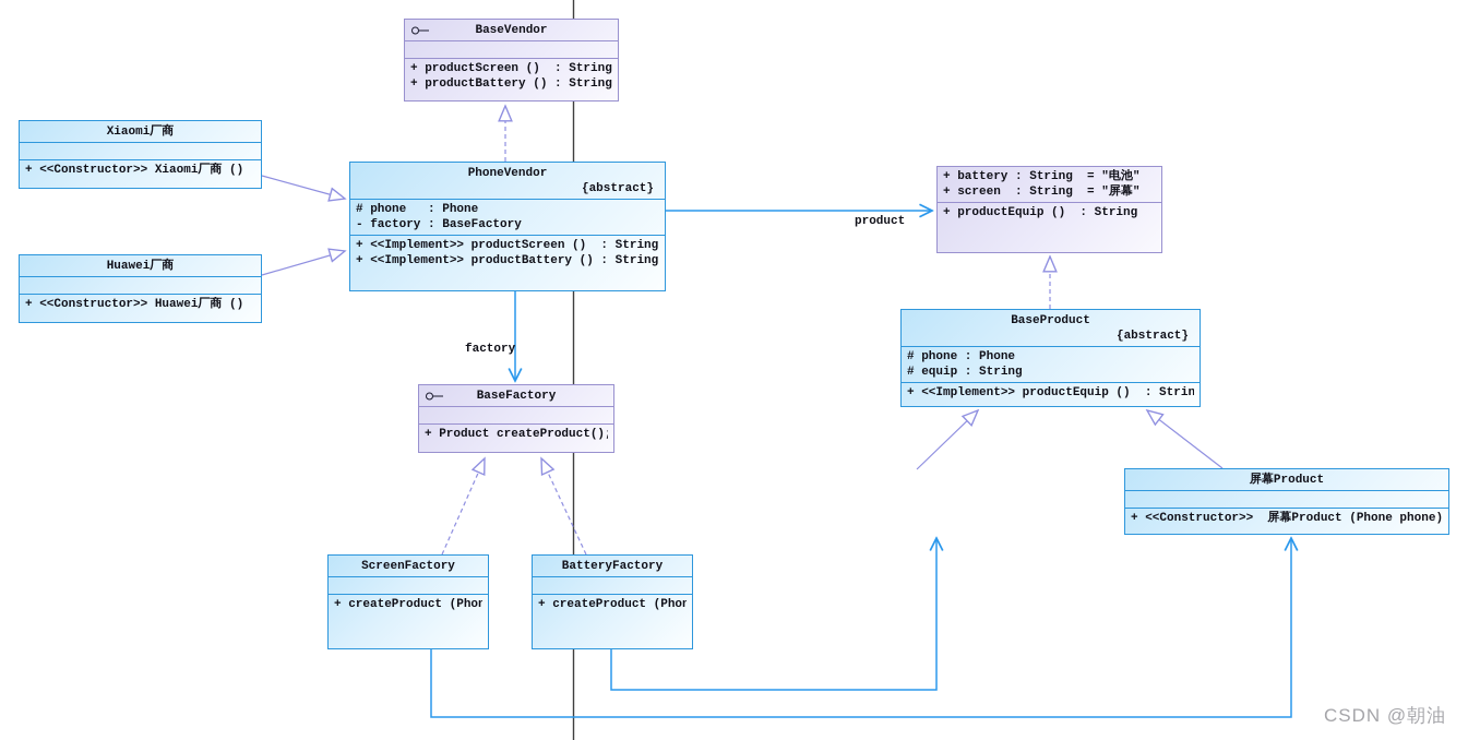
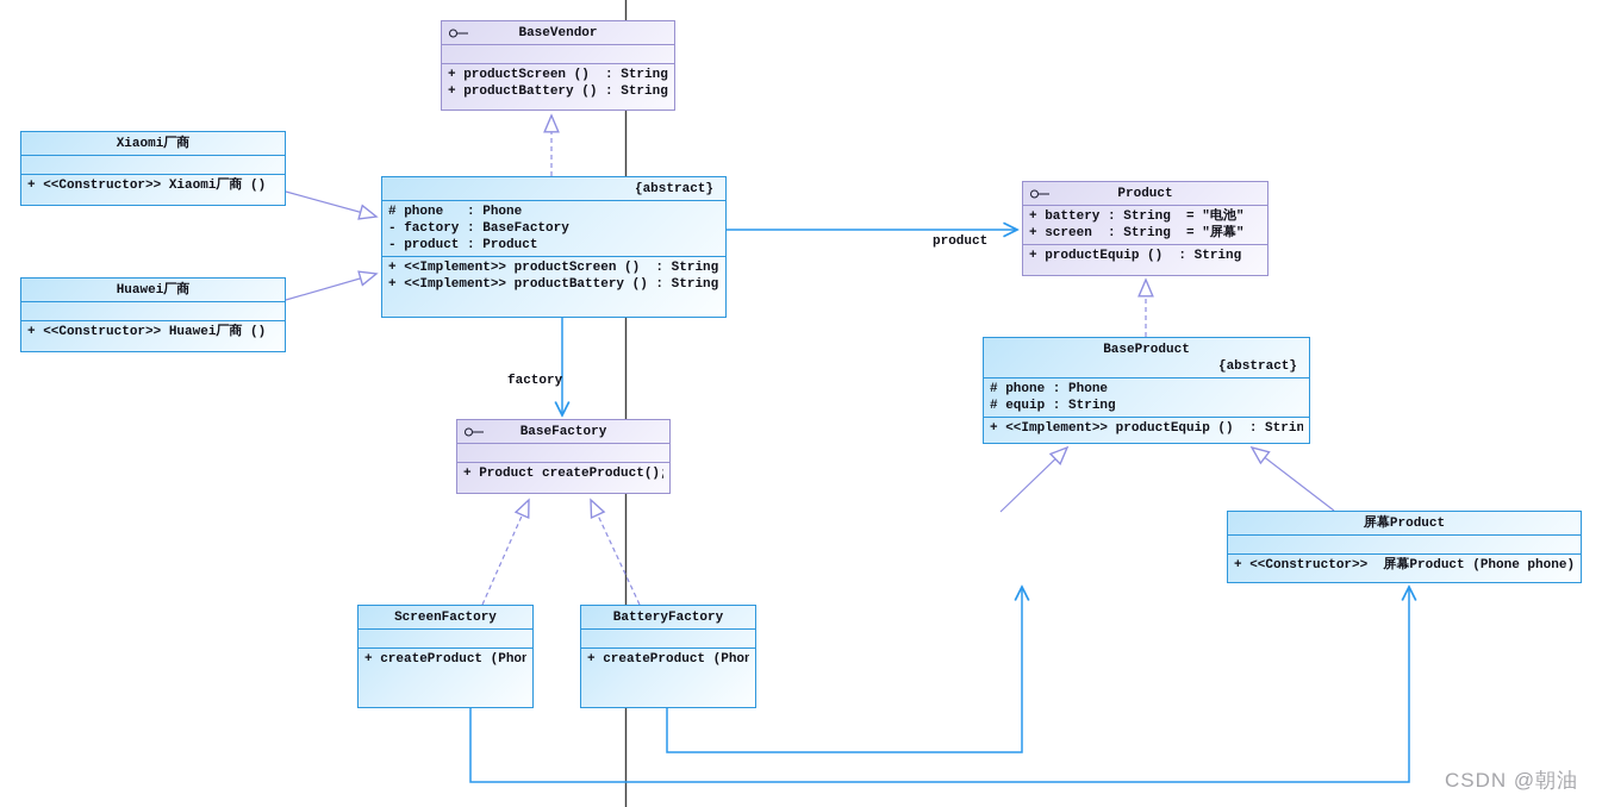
  BaseVendor
  + productScreen () : String
  + productBattery () : String
  Xiaomi厂商
  + <<Constructor>> Xiaomi厂商 ()
  Huawei厂商
  + <<Constructor>> Huawei厂商 ()
- PhoneVendor
  {abstract}
  # phone : Phone
  - factory : BaseFactory
+ - product : Product
  + <<Implement>> productScreen () : String
  + <<Implement>> productBattery () : String
+ Product
  + battery : String = "电池"
  + screen : String = "屏幕"
  + productEquip () : String
  BaseProduct
  {abstract}
  # phone : Phone
  # equip : String
  + <<Implement>> productEquip () : Strin
  BaseFactory
  + Product createProduct()
  屏幕Product
  + <<Constructor>> 屏幕Product (Phone phone)
  ScreenFactory
  + createProduct (Phon
  BatteryFactory
  + createProduct (Phon
  factory
  product
  CSDN @朝油
